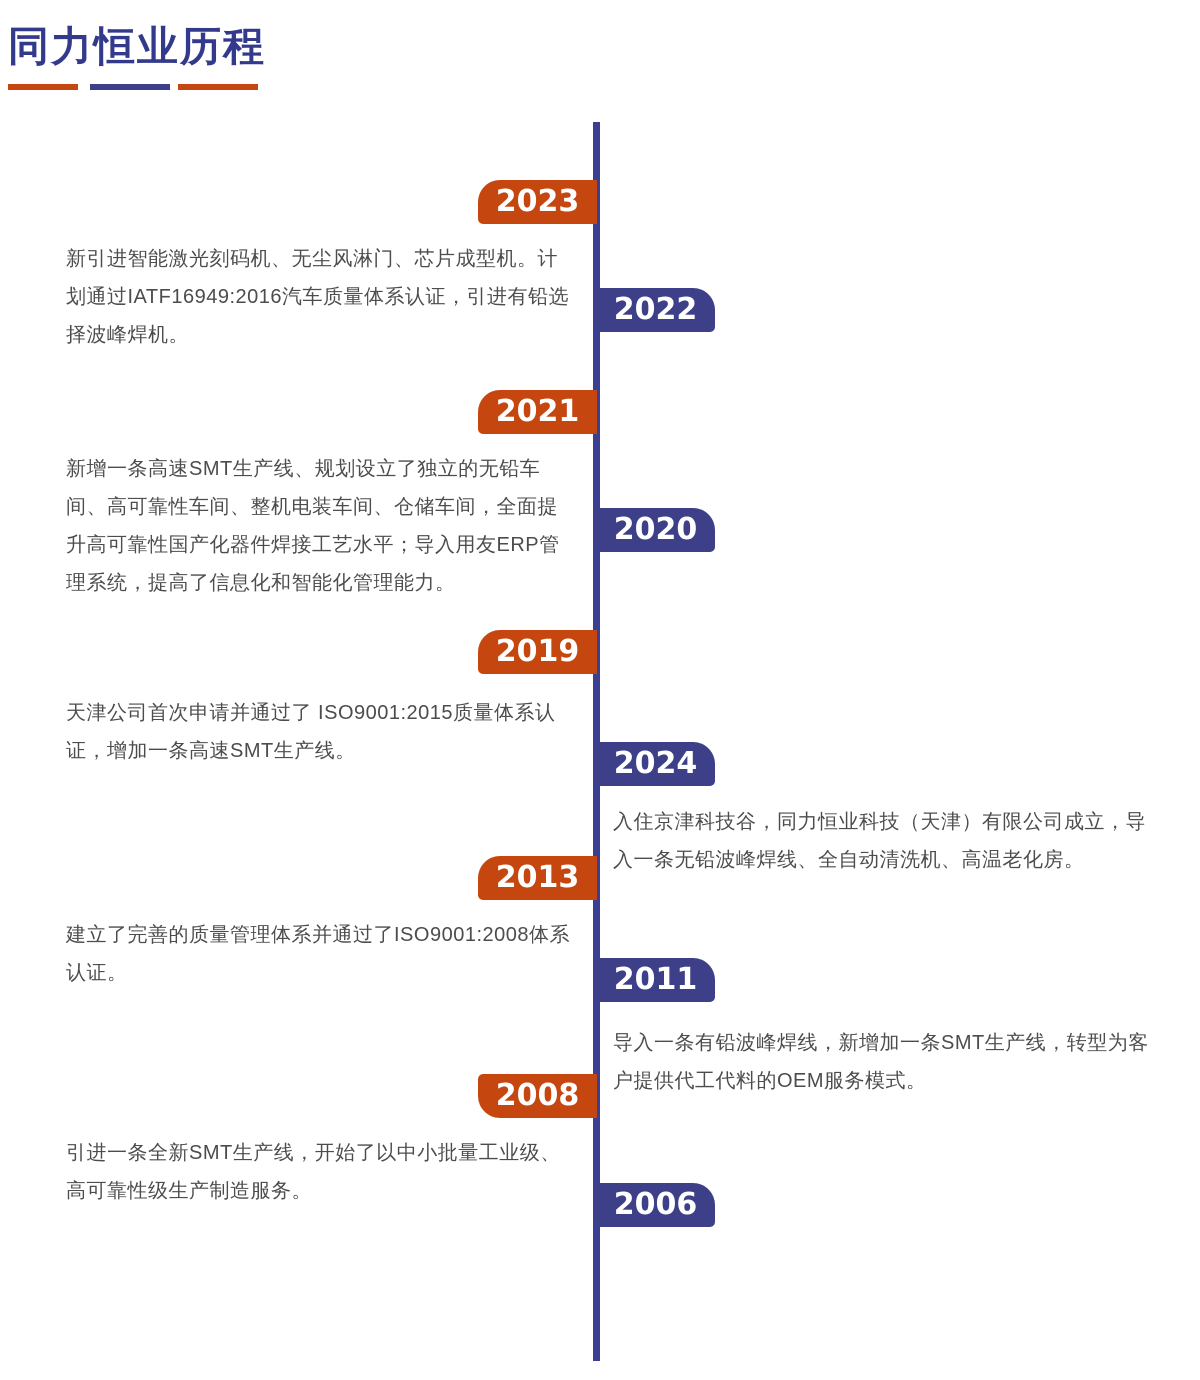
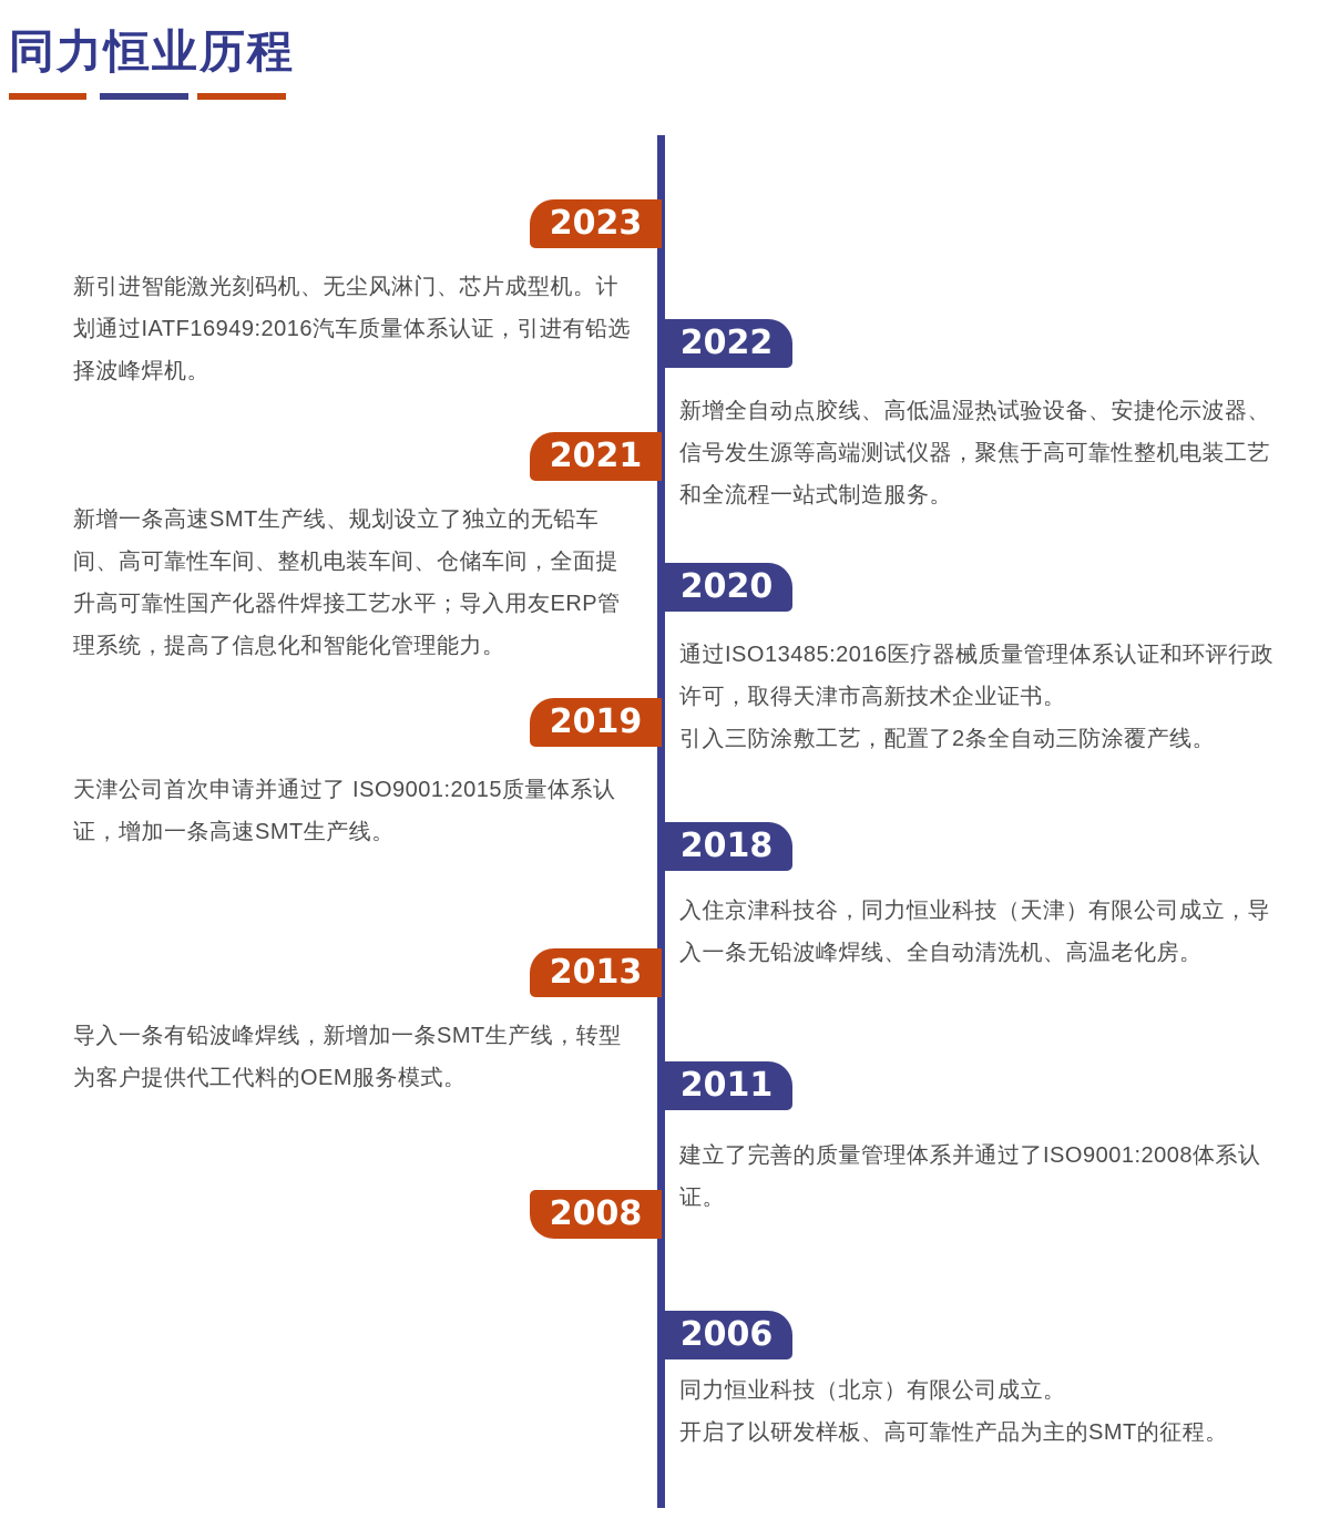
  同力恒业历程
  2023
  新引进智能激光刻码机、无尘风淋门、芯片成型机。计划通过IATF16949:2016汽车质量体系认证，引进有铅选择波峰焊机。
  2022
+ 新增全自动点胶线、高低温湿热试验设备、安捷伦示波器、信号发生源等高端测试仪器，聚焦于高可靠性整机电装工艺和全流程一站式制造服务。
  2021
  新增一条高速SMT生产线、规划设立了独立的无铅车间、高可靠性车间、整机电装车间、仓储车间，全面提升高可靠性国产化器件焊接工艺水平；导入用友ERP管理系统，提高了信息化和智能化管理能力。
  2020
+ 通过ISO13485:2016医疗器械质量管理体系认证和环评行政许可，取得天津市高新技术企业证书。
+ 引入三防涂敷工艺，配置了2条全自动三防涂覆产线。
  2019
  天津公司首次申请并通过了 ISO9001:2015质量体系认证，增加一条高速SMT生产线。
- 2024
+ 2018
  入住京津科技谷，同力恒业科技（天津）有限公司成立，导入一条无铅波峰焊线、全自动清洗机、高温老化房。
  2013
- 建立了完善的质量管理体系并通过了ISO9001:2008体系认证。
+ 导入一条有铅波峰焊线，新增加一条SMT生产线，转型为客户提供代工代料的OEM服务模式。
  2011
- 导入一条有铅波峰焊线，新增加一条SMT生产线，转型为客户提供代工代料的OEM服务模式。
+ 建立了完善的质量管理体系并通过了ISO9001:2008体系认证。
  2008
- 引进一条全新SMT生产线，开始了以中小批量工业级、高可靠性级生产制造服务。
  2006
+ 同力恒业科技（北京）有限公司成立。
+ 开启了以研发样板、高可靠性产品为主的SMT的征程。
